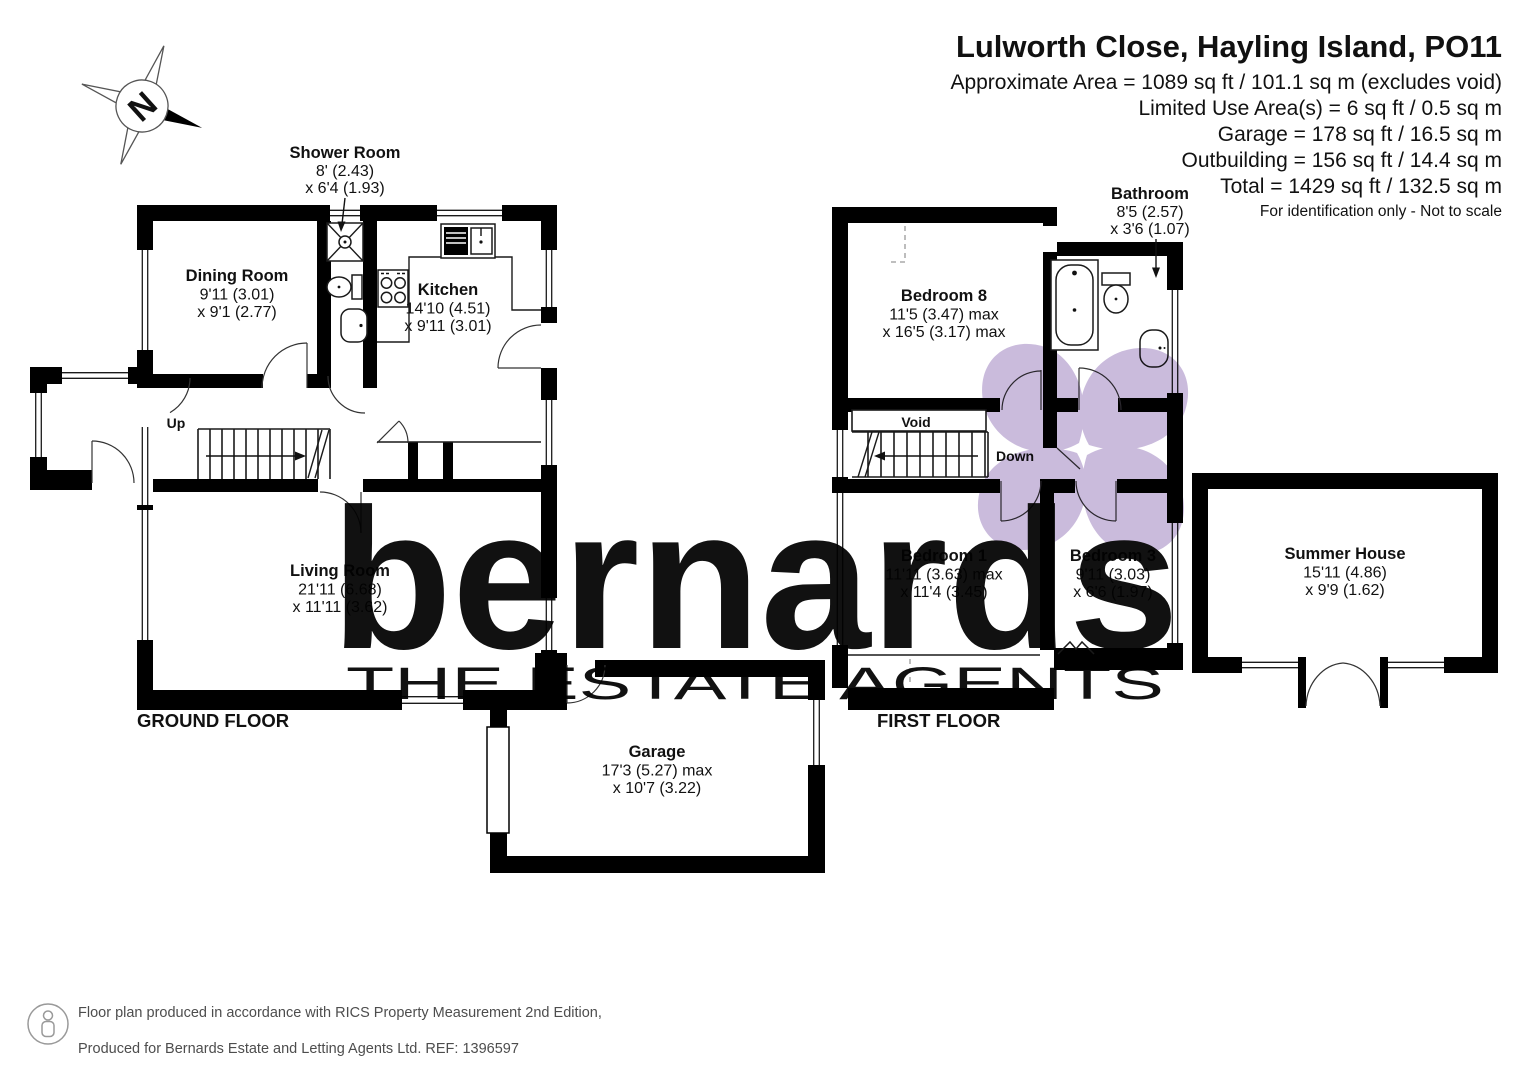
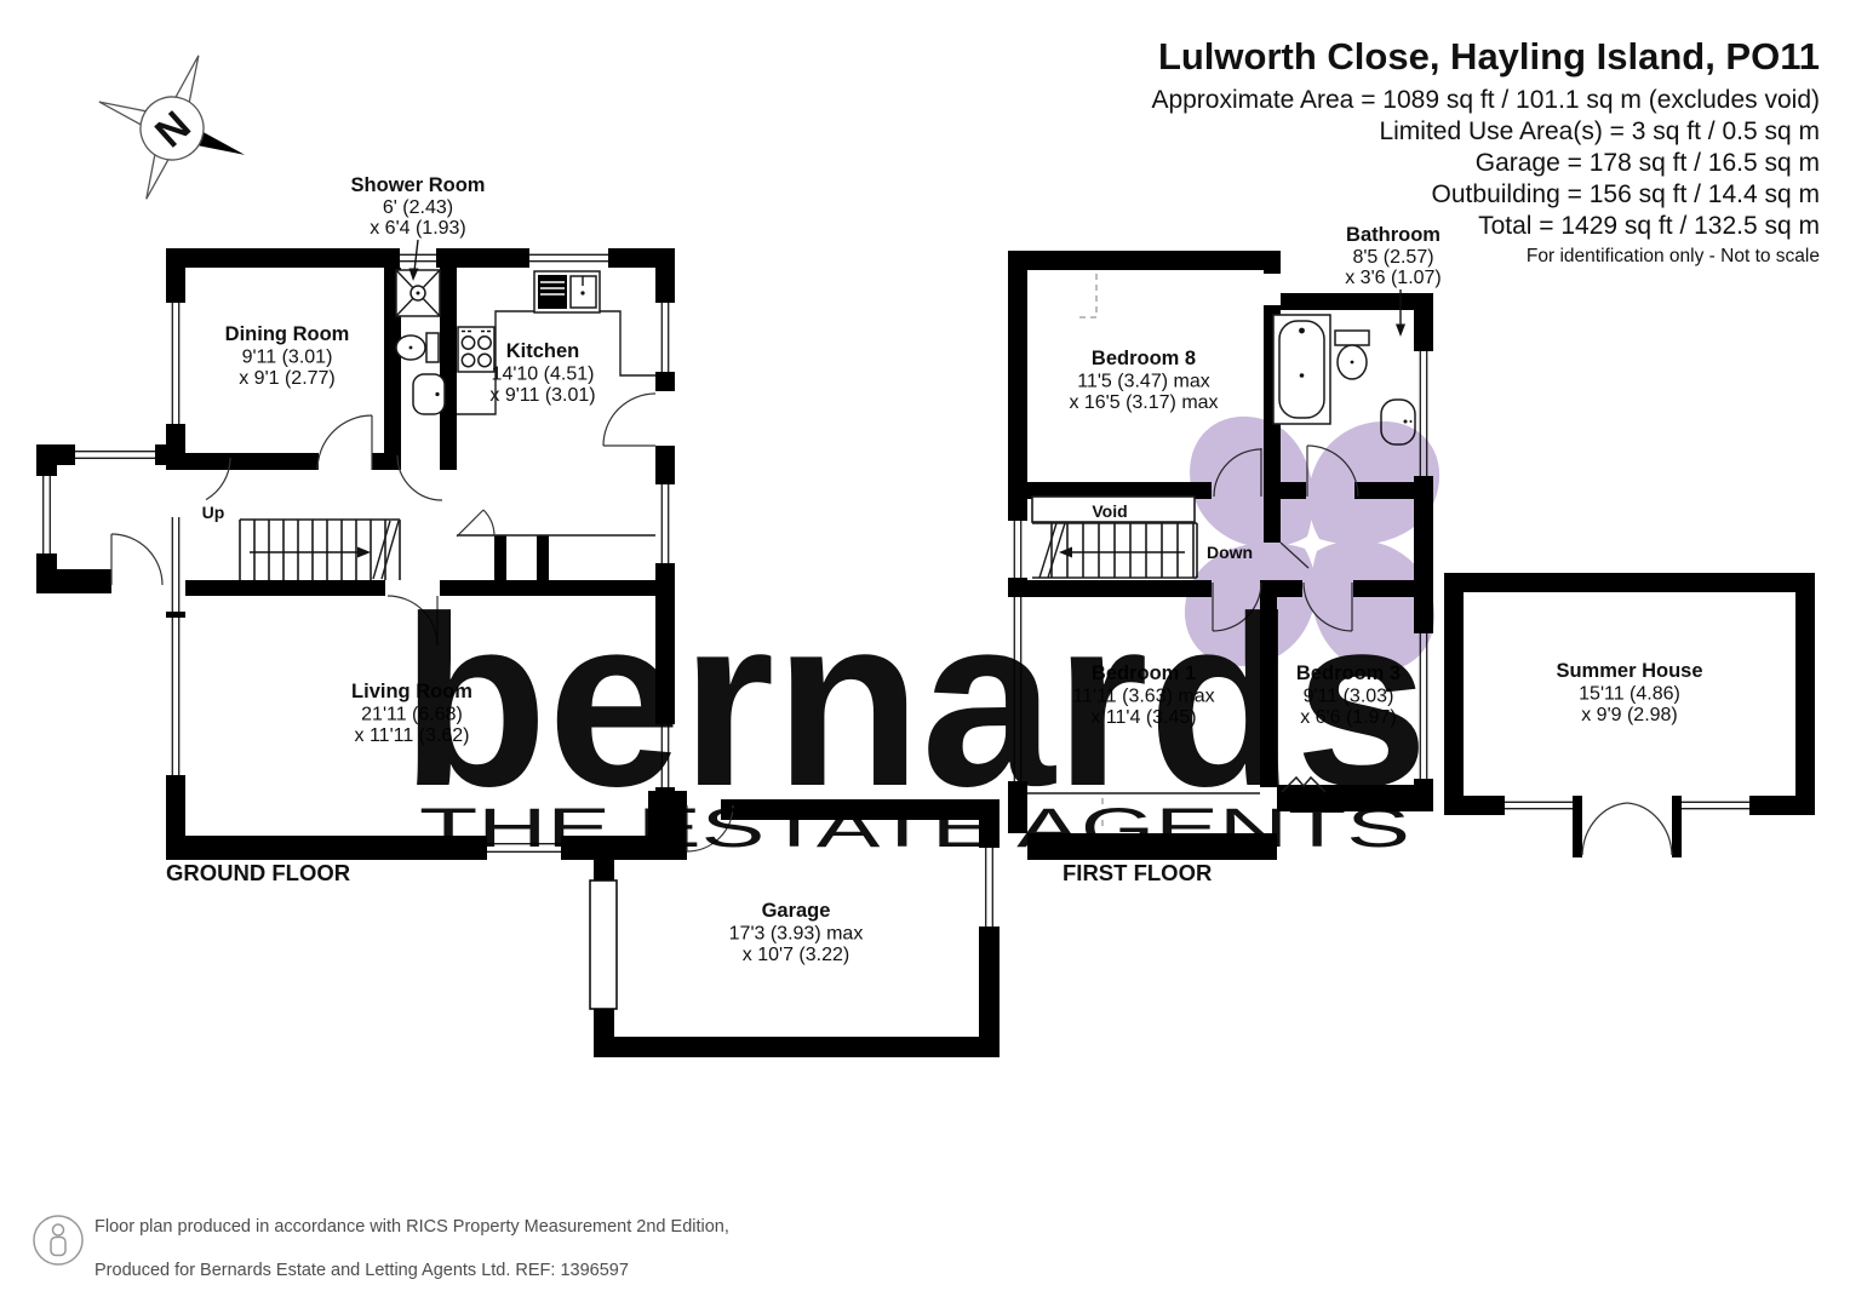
  Lulworth Close, Hayling Island, PO11
  Approximate Area = 1089 sq ft / 101.1 sq m (excludes void)
- Limited Use Area(s) = 6 sq ft / 0.5 sq m
+ Limited Use Area(s) = 3 sq ft / 0.5 sq m
  Garage = 178 sq ft / 16.5 sq m
  Outbuilding = 156 sq ft / 14.4 sq m
  Total = 1429 sq ft / 132.5 sq m
  For identification only - Not to scale
  Dining Room
  9'11 (3.01)
  x 9'1 (2.77)
  Shower Room
- 8' (2.43)
+ 6' (2.43)
  x 6'4 (1.93)
  Kitchen
  14'10 (4.51)
  x 9'11 (3.01)
  Living Room
  21'11 (6.68)
  x 11'11 (3.62)
  Up
  GROUND FLOOR
  Bedroom 8
  11'5 (3.47) max
  x 16'5 (3.17) max
  Bathroom
  8'5 (2.57)
  x 3'6 (1.07)
  Bedroom 1
  11'11 (3.63) max
  x 11'4 (3.45)
  Bedroom 3
  9'11 (3.03)
  x 6'6 (1.97)
  Void
  FIRST FLOOR
  Garage
- 17'3 (5.27) max
+ 17'3 (3.93) max
  x 10'7 (3.22)
  Summer House
  15'11 (4.86)
- x 9'9 (1.62)
+ x 9'9 (2.98)
  bernards
  THE ESTATE AGENTS
  Floor plan produced in accordance with RICS Property Measurement 2nd Edition,
  Produced for Bernards Estate and Letting Agents Ltd. REF: 1396597
